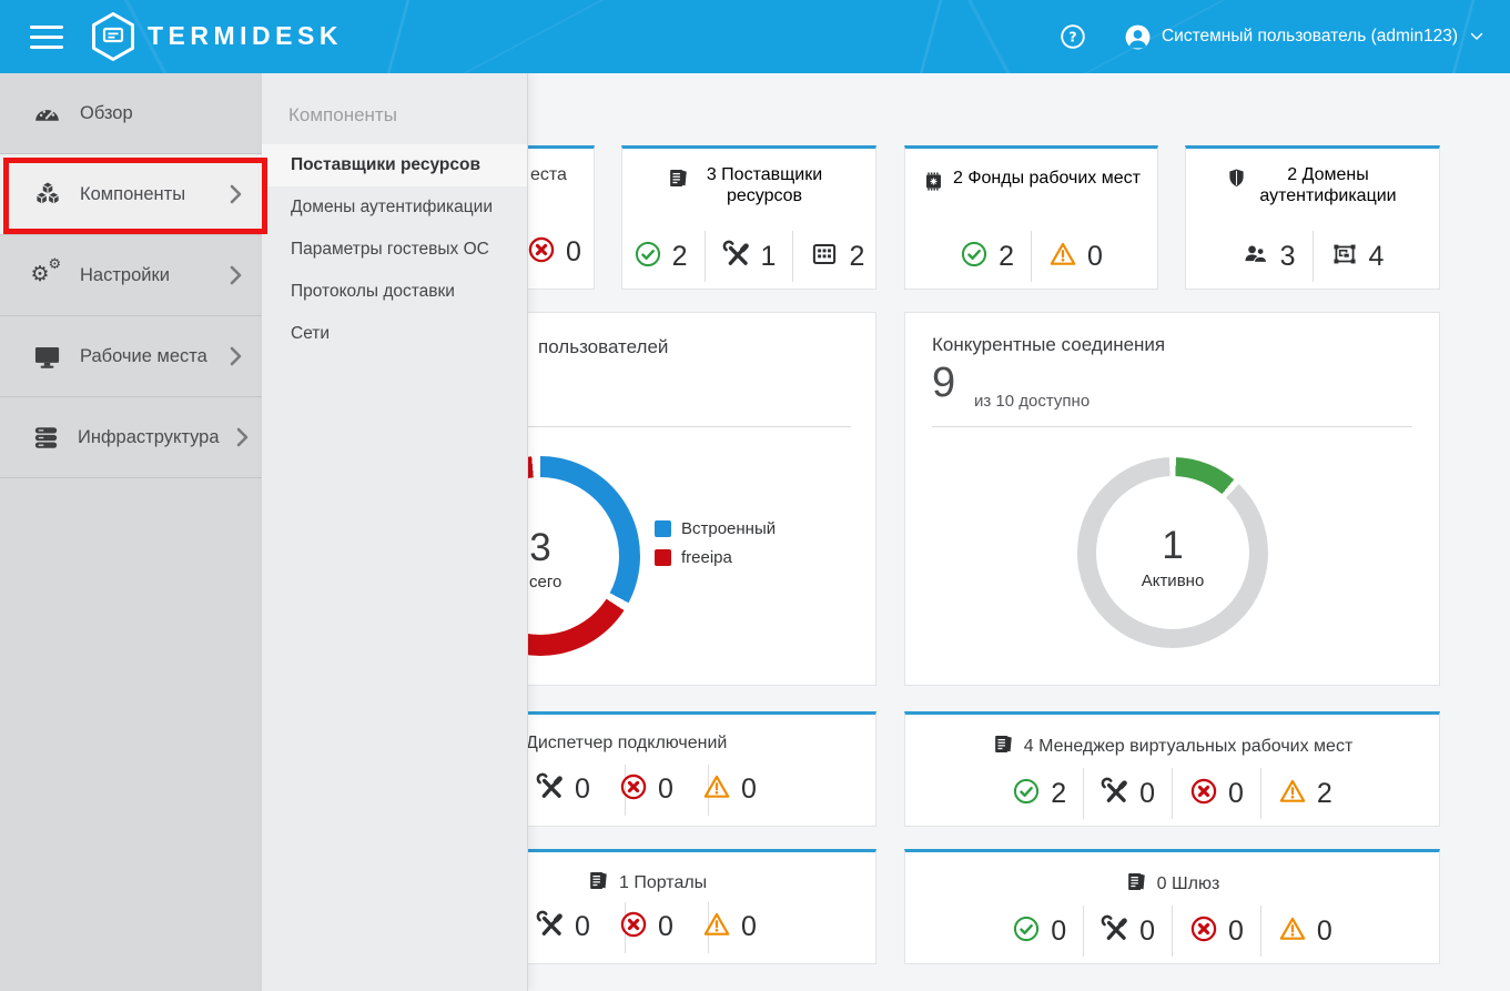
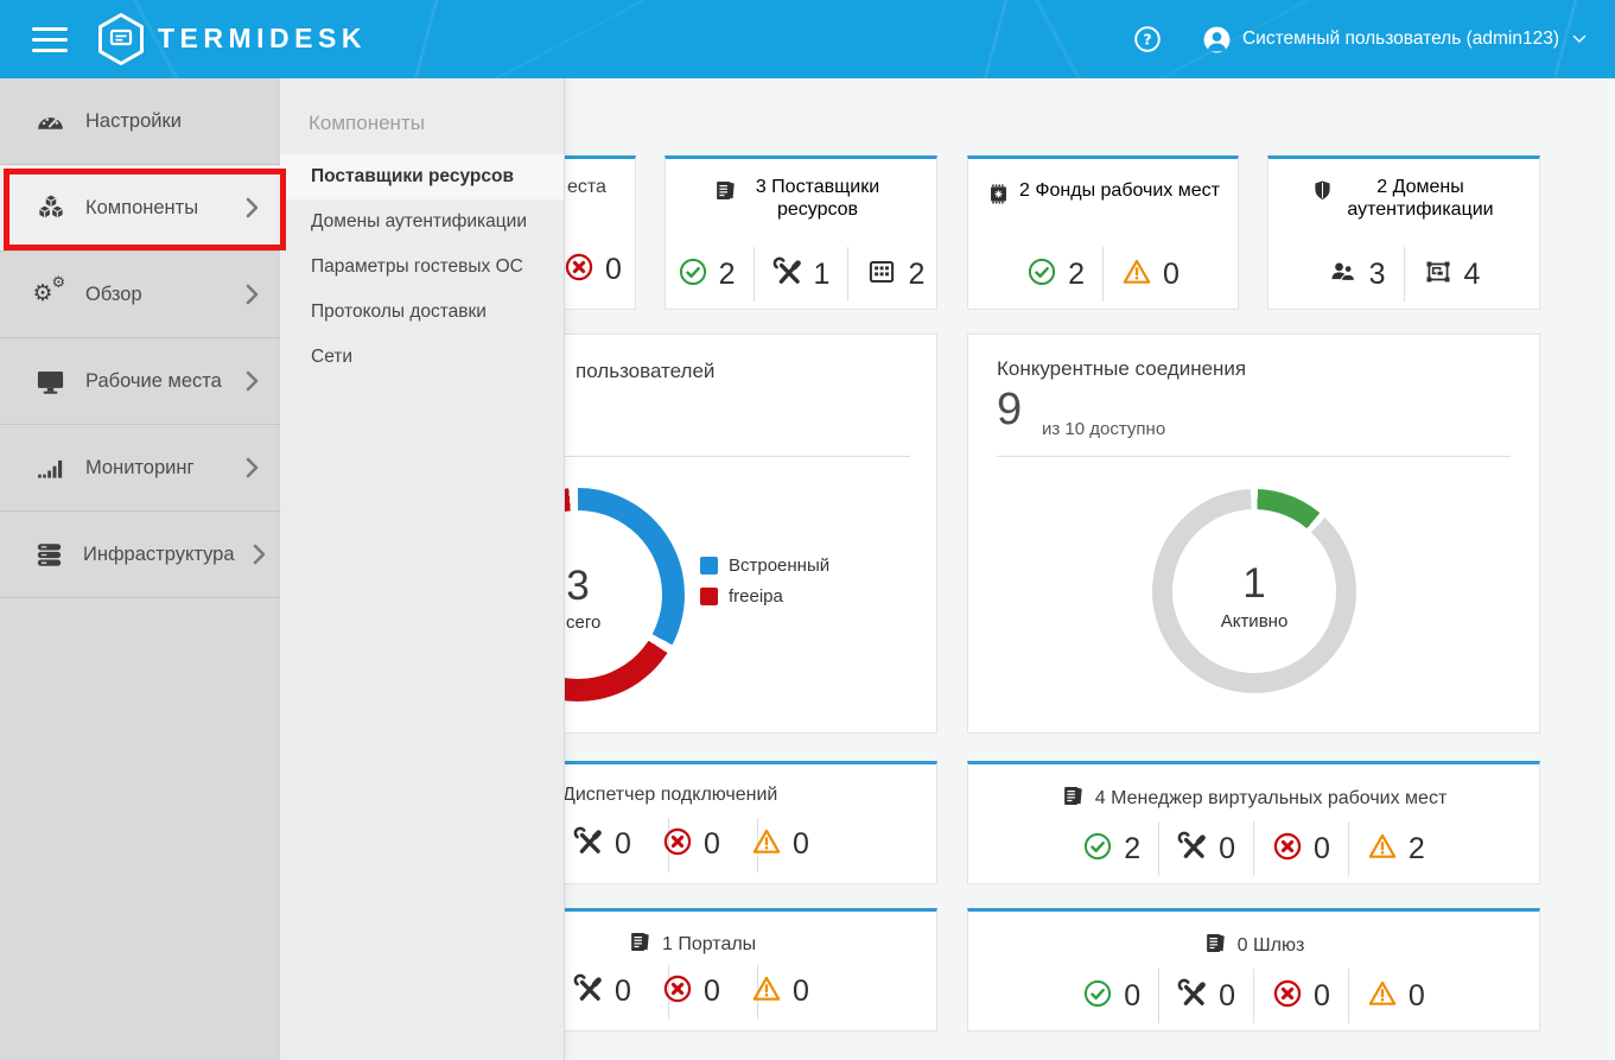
  TERMIDESK
  ?
  Системный пользователь (admin123)
- Обзор
+ Настройки
  Компоненты
  ⚙
  ⚙
- Настройки
+ Обзор
  Рабочие места
+ Мониторинг
  Инфраструктура
  еста
  0
  3 Поставщики ресурсов
  2
  1
  2
  2 Фонды рабочих мест
  2
  0
  2 Домены аутентификации
  3
  4
  пользователей
  3
  сего
  Встроенный
  freeipa
  Конкурентные соединения
  9
  из 10 доступно
  1
  Активно
  Диспетчер подключений
  0
  0
  0
  4 Менеджер виртуальных рабочих мест
  2
  0
  0
  2
  1 Порталы
  0
  0
  0
  0 Шлюз
  0
  0
  0
  0
  Компоненты
  Поставщики ресурсов
  Домены аутентификации
  Параметры гостевых ОС
  Протоколы доставки
  Сети
